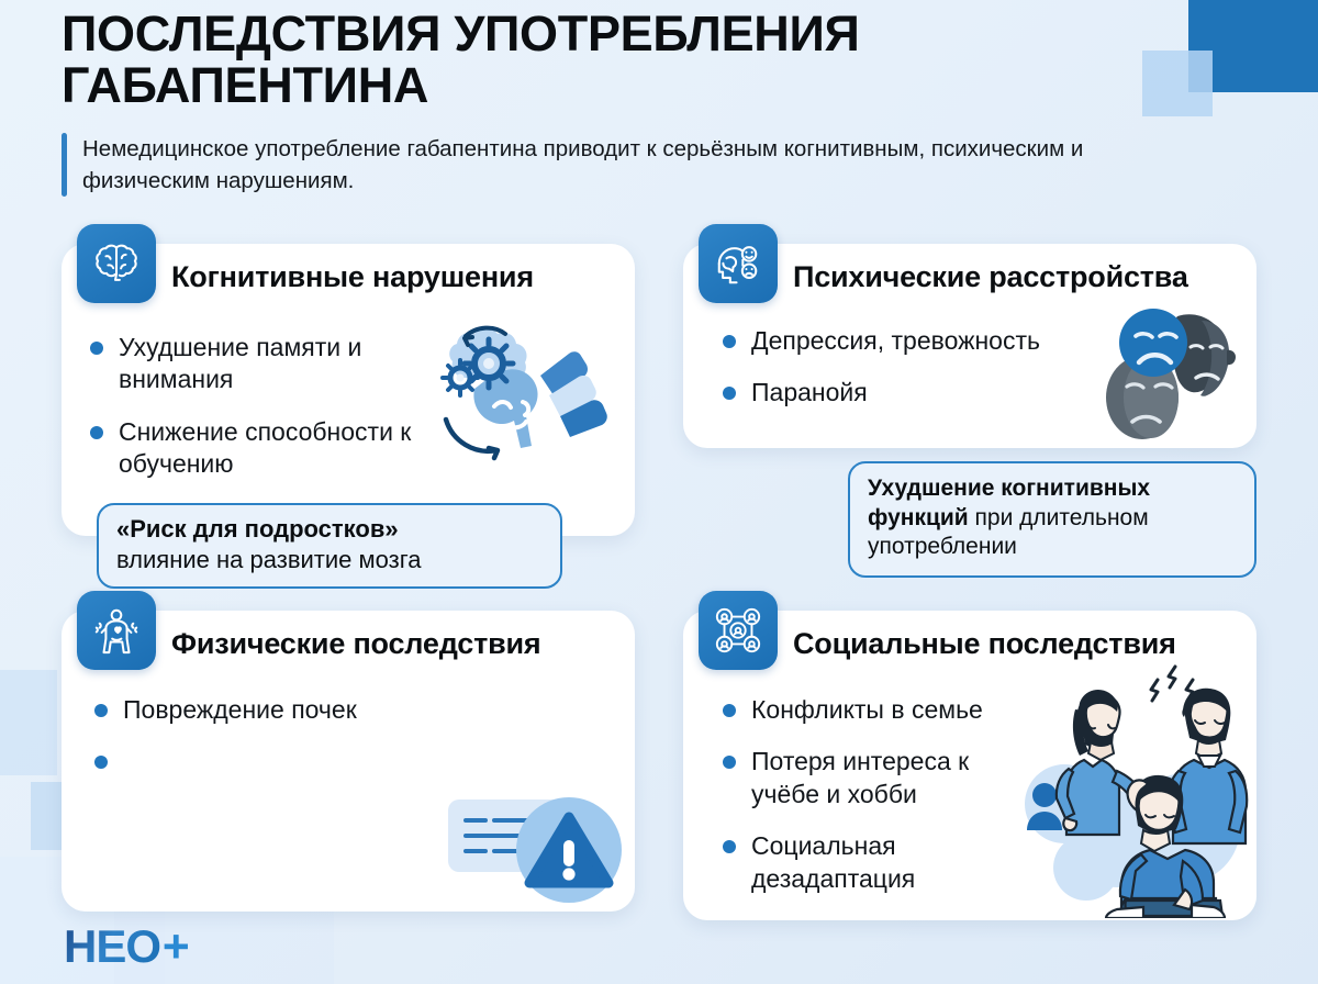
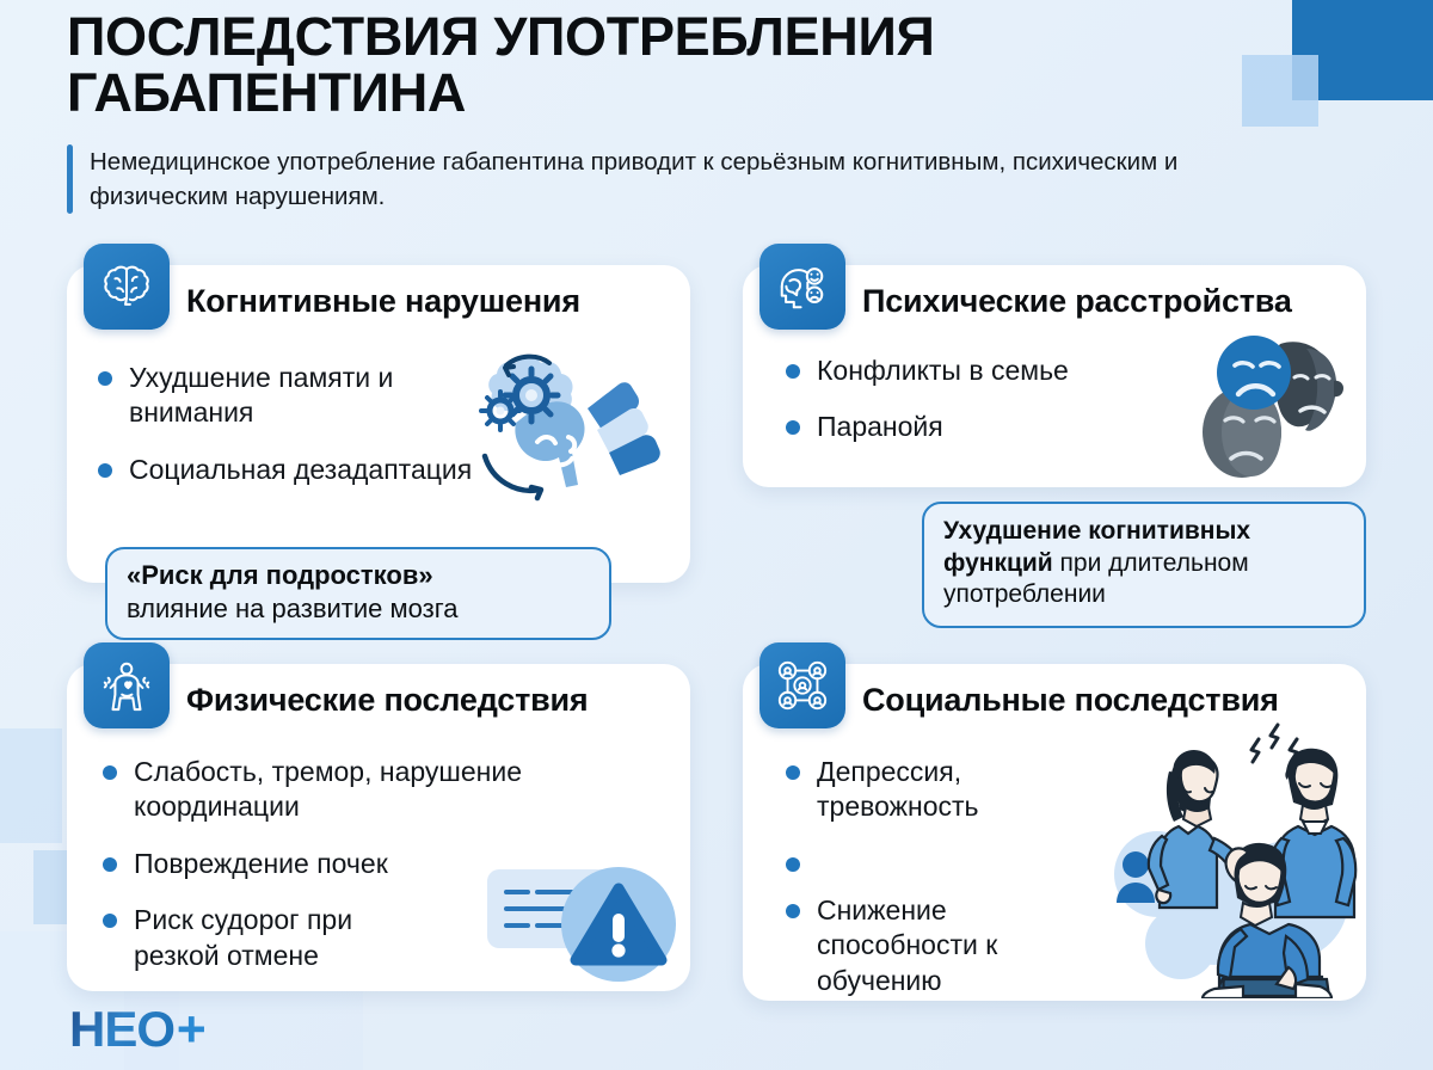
  ПОСЛЕДСТВИЯ УПОТРЕБЛЕНИЯ ГАБАПЕНТИНА
  Немедицинское употребление габапентина приводит к серьёзным когнитивным, психическим и физическим нарушениям.
  Когнитивные нарушения
  Ухудшение памяти и внимания
- Снижение способности к обучению
+ Социальная дезадаптация
  «Риск для подростков»
  влияние на развитие мозга
  Психические расстройства
- Депрессия, тревожность
+ Конфликты в семье
  Паранойя
  Ухудшение когнитивных функций при длительном употреблении
  Физические последствия
+ Слабость, тремор, нарушение координации
  Повреждение почек
+ Риск судорог при резкой отмене
  Социальные последствия
- Конфликты в семье
+ Депрессия, тревожность
- Потеря интереса к учёбе и хобби
- Социальная дезадаптация
+ Снижение способности к обучению
  НЕО
  +
